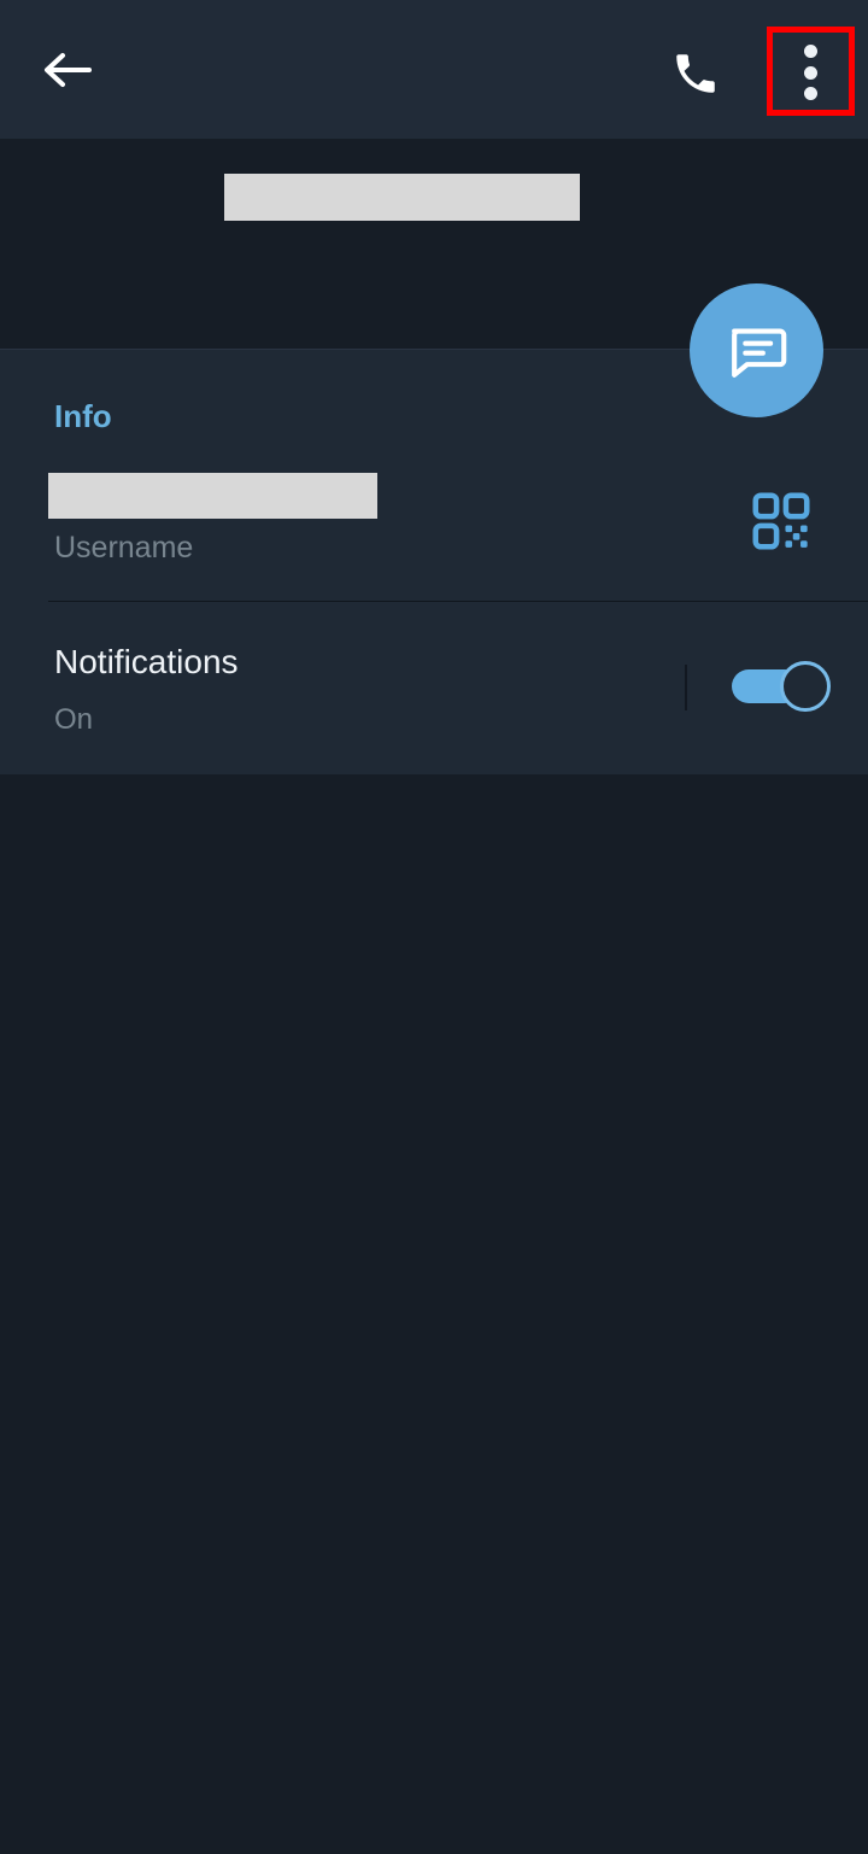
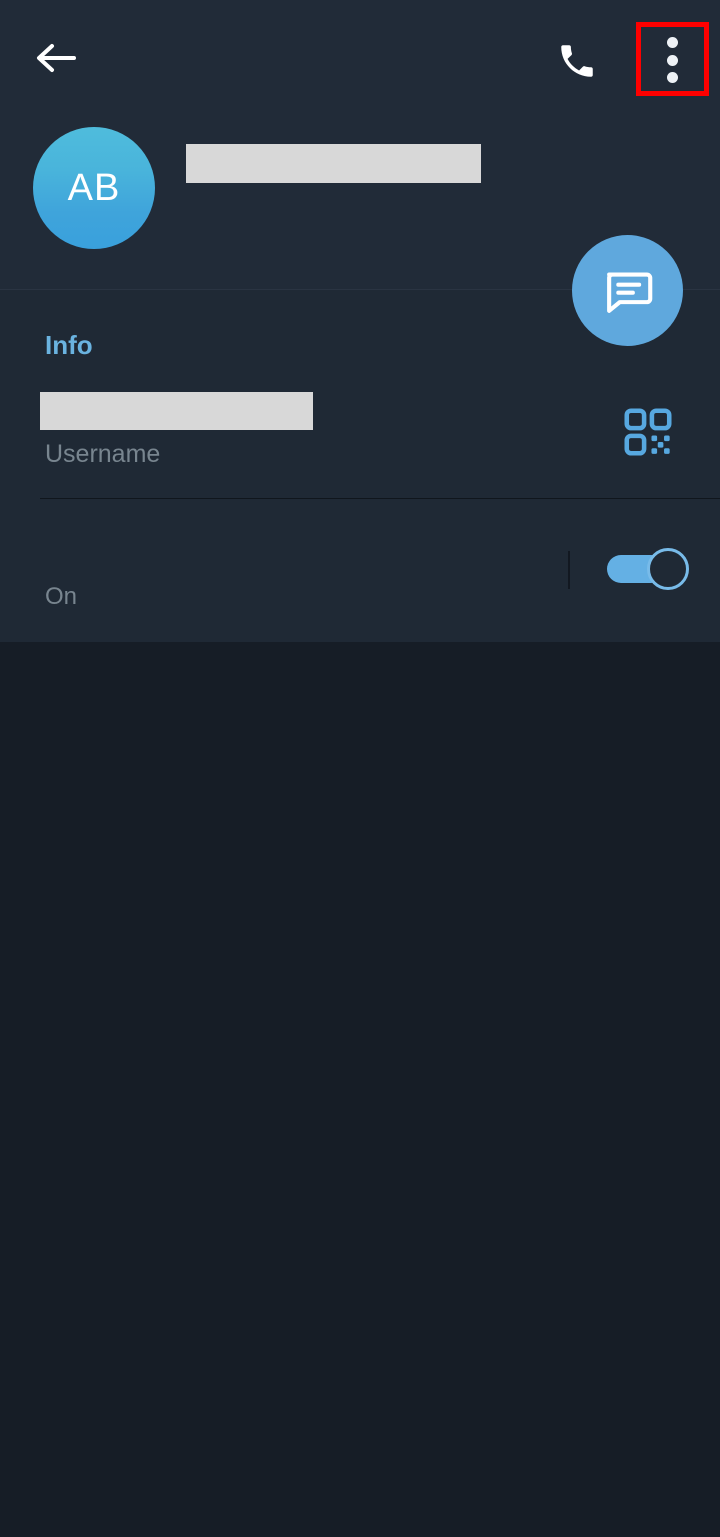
+ AB
  Info
  Username
- Notifications
  On
